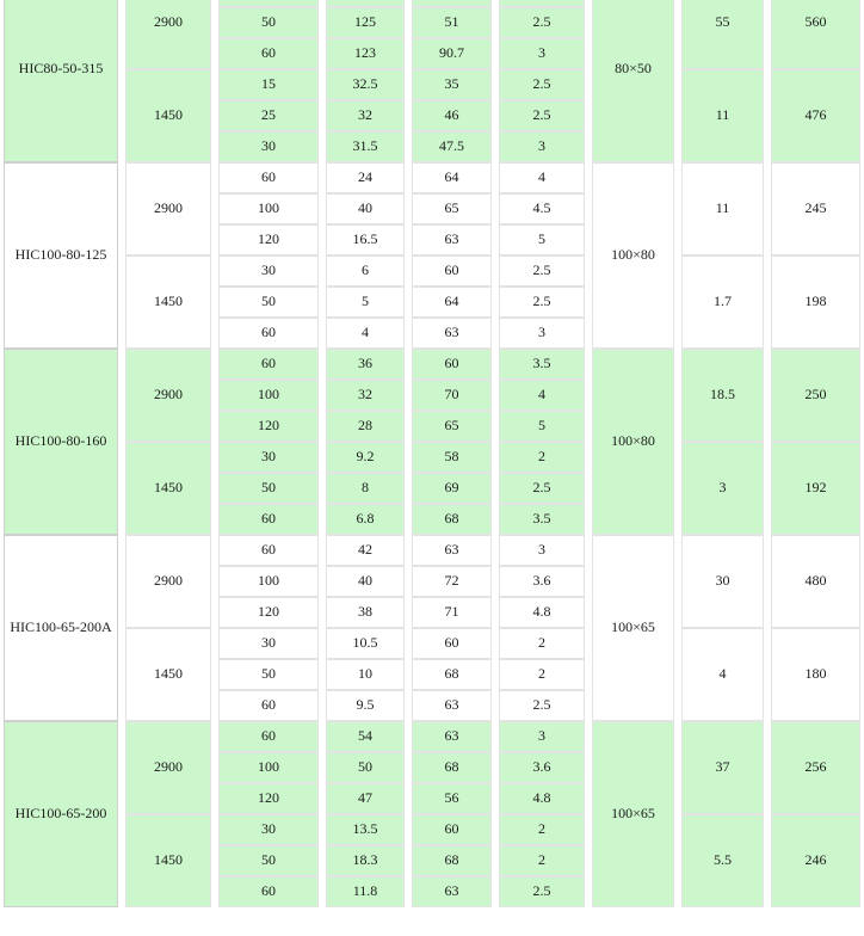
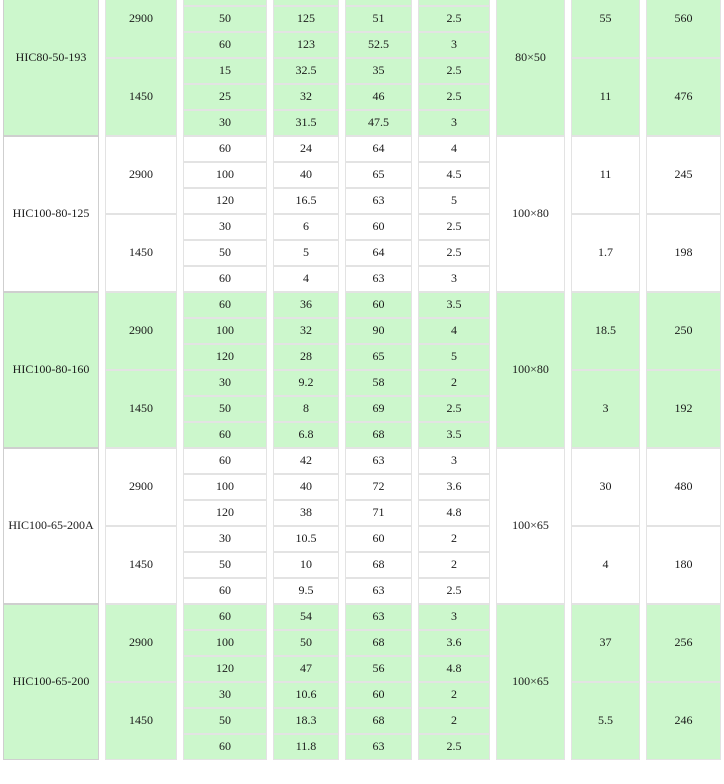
- HIC80-50-315	2900					80×50	55	560
+ HIC80-50-193	2900					80×50	55	560
  50	125	51	2.5
- 60	123	90.7	3
+ 60	123	52.5	3
  1450	15	32.5	35	2.5	11	476
  25	32	46	2.5
  30	31.5	47.5	3
  HIC100-80-125	2900	60	24	64	4	100×80	11	245
  100	40	65	4.5
  120	16.5	63	5
  1450	30	6	60	2.5	1.7	198
  50	5	64	2.5
  60	4	63	3
  HIC100-80-160	2900	60	36	60	3.5	100×80	18.5	250
- 100	32	70	4
+ 100	32	90	4
  120	28	65	5
  1450	30	9.2	58	2	3	192
  50	8	69	2.5
  60	6.8	68	3.5
  HIC100-65-200A	2900	60	42	63	3	100×65	30	480
  100	40	72	3.6
  120	38	71	4.8
  1450	30	10.5	60	2	4	180
  50	10	68	2
  60	9.5	63	2.5
  HIC100-65-200	2900	60	54	63	3	100×65	37	256
  100	50	68	3.6
  120	47	56	4.8
- 1450	30	13.5	60	2	5.5	246
+ 1450	30	10.6	60	2	5.5	246
  50	18.3	68	2
  60	11.8	63	2.5
